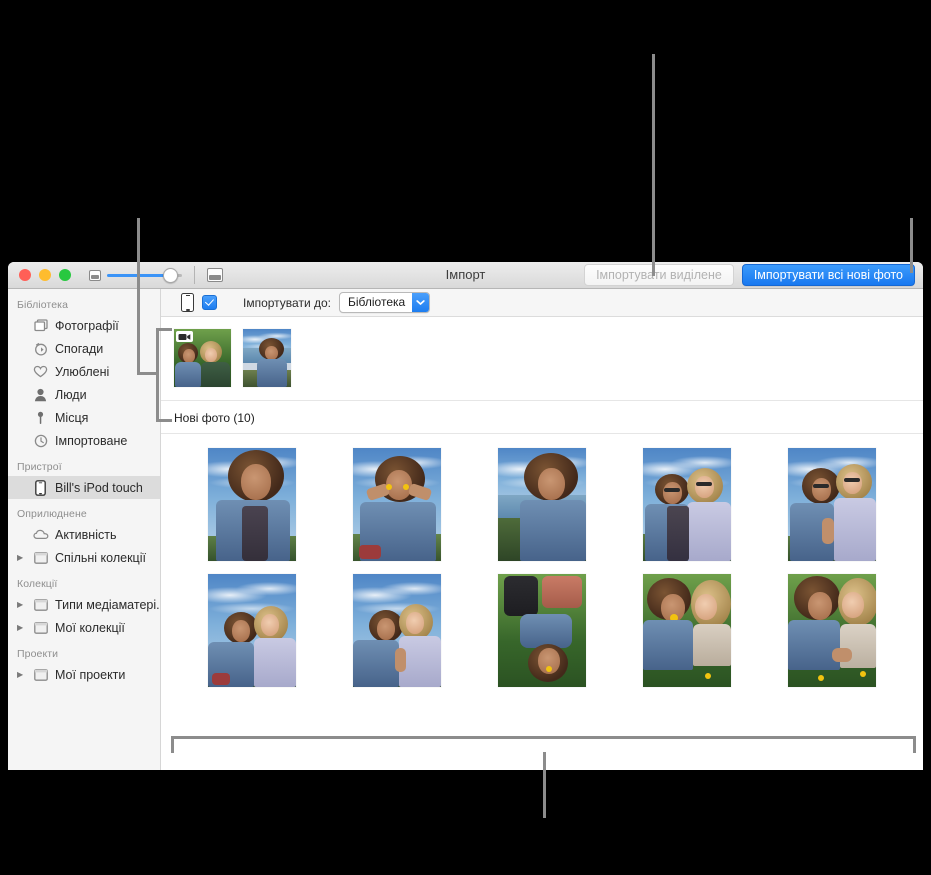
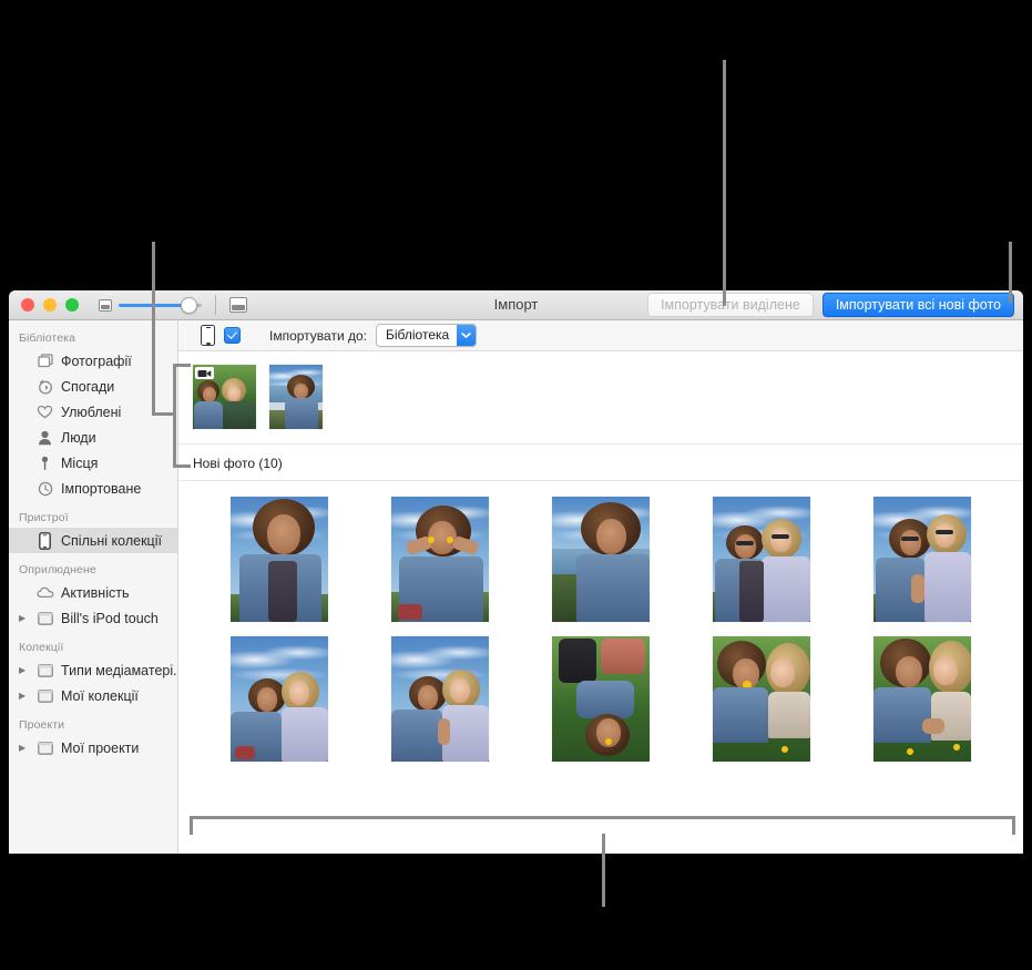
  Імпорт
  Імпортувати виділене
  Імпортувати всі нові фото
  Бібліотека
  Фотографії
  Спогади
  Улюблені
  Люди
  Місця
  Імпортоване
  Пристрої
- Bill's iPod touch
+ Спільні колекції
  Оприлюднене
  Активність
  ▶
- Спільні колекції
+ Bill's iPod touch
  Колекції
  ▶
  Типи медіаматері.
  ▶
  Мої колекції
  Проекти
  ▶
  Мої проекти
  Імпортувати до:
  Бібліотека
  Нові фото (10)
